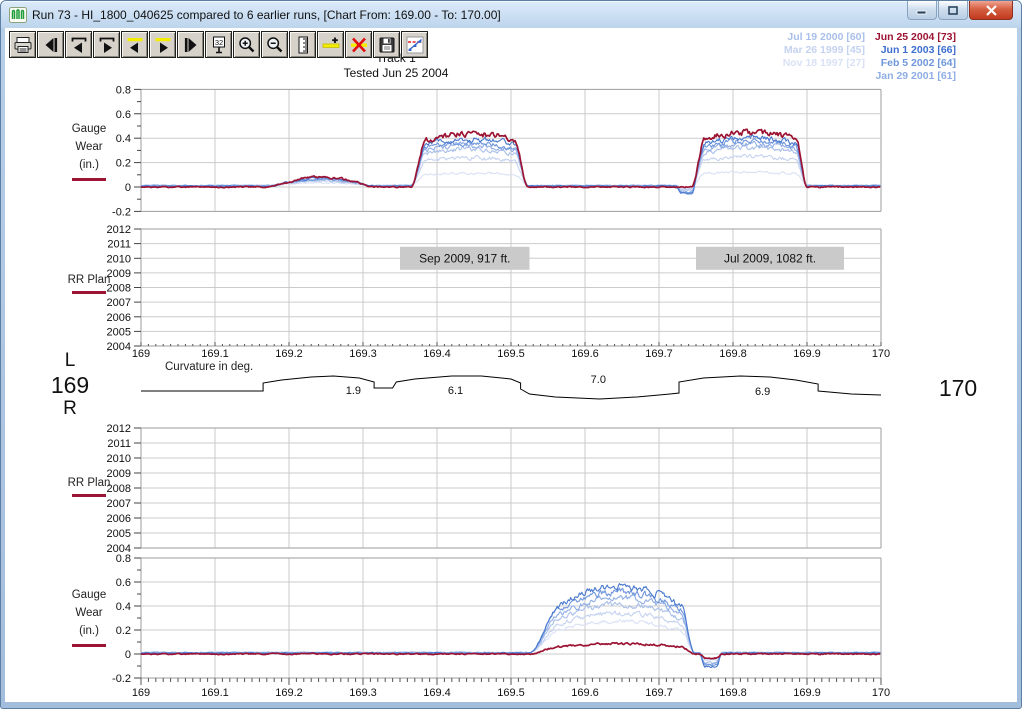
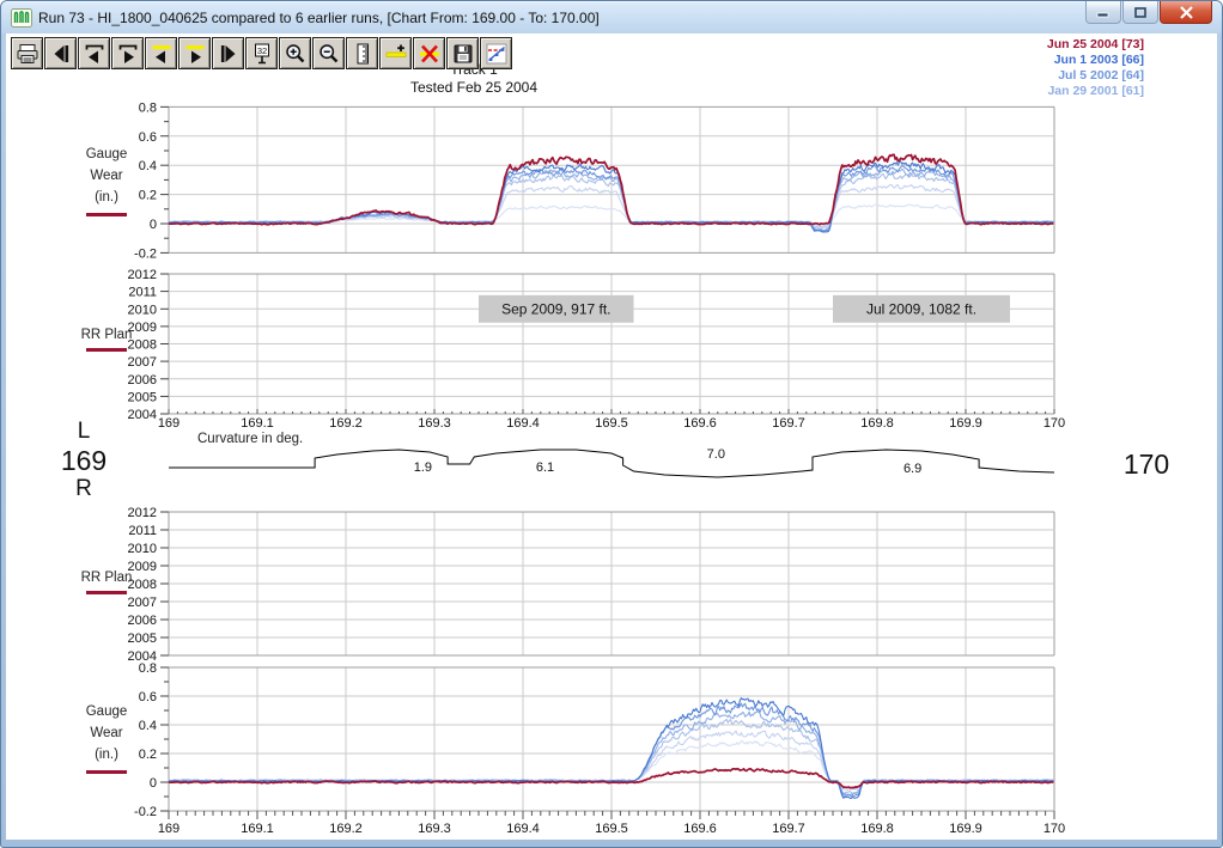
  Run 73 - HI_1800_040625 compared to 6 earlier runs, [Chart From: 169.00 - To: 170.00]
  Track 1
- Tested Jun 25 2004
+ Tested Feb 25 2004
  0.8
  0.6
  0.4
  0.2
  0
  -0.2
  2012
  2011
  2010
  2009
  2008
  2007
  2006
  2005
  2004
  169
  169.1
  169.2
  169.3
  169.4
  169.5
  169.6
  169.7
  169.8
  169.9
  170
  2012
  2011
  2010
  2009
  2008
  2007
  2006
  2005
  2004
  0.8
  0.6
  0.4
  0.2
  0
  -0.2
  169
  169.1
  169.2
  169.3
  169.4
  169.5
  169.6
  169.7
  169.8
  169.9
  170
  Sep 2009, 917 ft.
  Jul 2009, 1082 ft.
  1.9
  6.1
  7.0
  6.9
  32
- Jul 19 2000 [60]
- Mar 26 1999 [45]
- Nov 18 1997 [27]
  Jun 25 2004 [73]
  Jun 1 2003 [66]
- Feb 5 2002 [64]
+ Jul 5 2002 [64]
  Jan 29 2001 [61]
  Gauge
  Wear
  (in.)
  RR Plan
  RR Plan
  Gauge
  Wear
  (in.)
  L
  169
  R
  170
  Curvature in deg.
